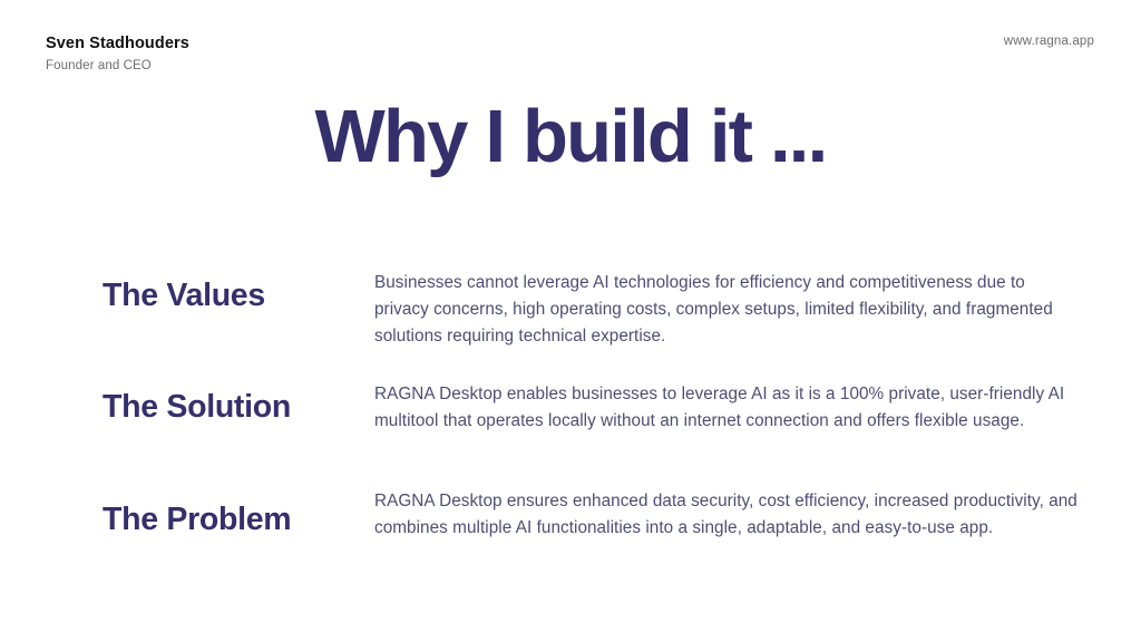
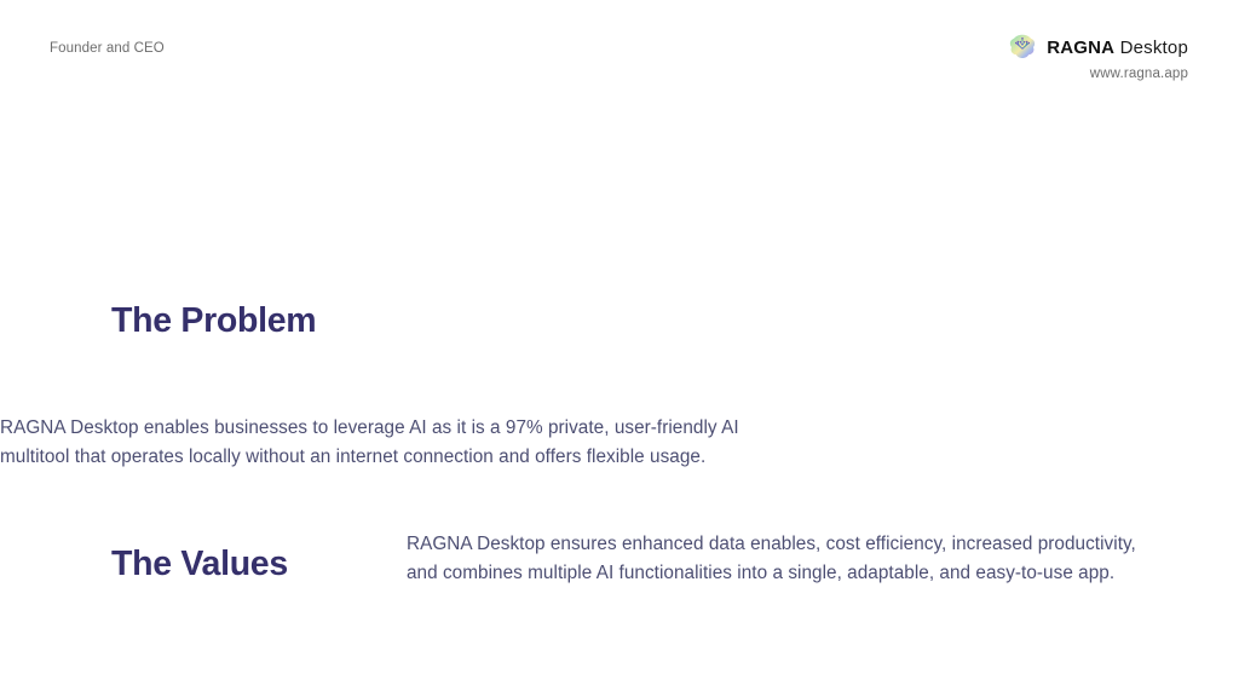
- Sven Stadhouders
  Founder and CEO
+ RAGNA Desktop
  www.ragna.app
- Why I build it ...
- The Values
+ The Problem
- Businesses cannot leverage AI technologies for efficiency and competitiveness due to privacy concerns, high operating costs, complex setups, limited flexibility, and fragmented solutions requiring technical expertise.
- The Solution
- RAGNA Desktop enables businesses to leverage AI as it is a 100% private, user-friendly AI multitool that operates locally without an internet connection and offers flexible usage.
+ RAGNA Desktop enables businesses to leverage AI as it is a 97% private, user-friendly AI multitool that operates locally without an internet connection and offers flexible usage.
- The Problem
+ The Values
- RAGNA Desktop ensures enhanced data security, cost efficiency, increased productivity, and combines multiple AI functionalities into a single, adaptable, and easy-to-use app.
+ RAGNA Desktop ensures enhanced data enables, cost efficiency, increased productivity, and combines multiple AI functionalities into a single, adaptable, and easy-to-use app.
